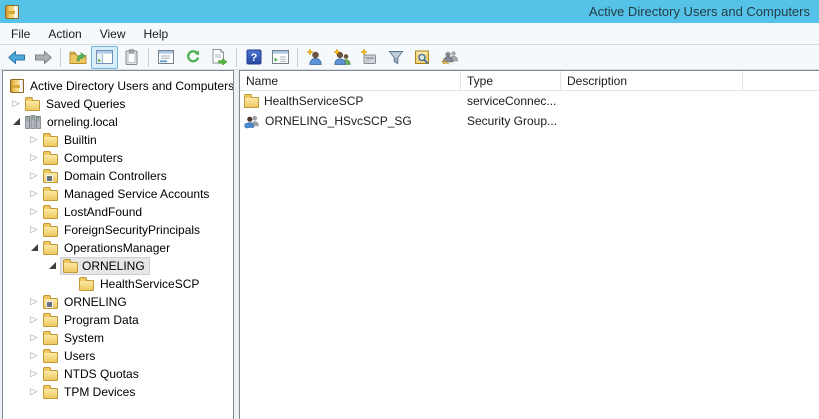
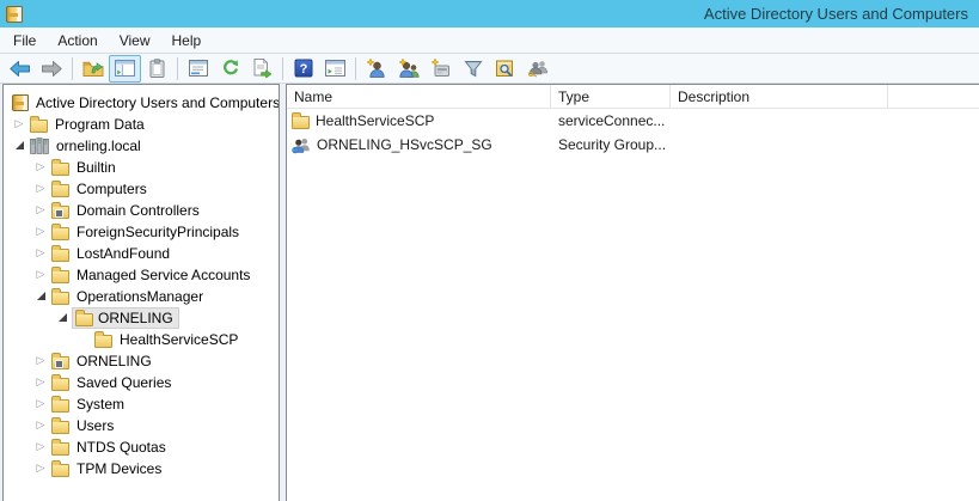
  Active Directory Users and Computers
  File
  Action
  View
  Help
  ?
  Active Directory Users and Computers
  ▷
- Saved Queries
+ Program Data
  orneling.local
  ▷
  Builtin
  ▷
  Computers
  ▷
  Domain Controllers
  ▷
- Managed Service Accounts
+ ForeignSecurityPrincipals
  ▷
  LostAndFound
  ▷
- ForeignSecurityPrincipals
+ Managed Service Accounts
  OperationsManager
  ORNELING
  HealthServiceSCP
  ▷
  ORNELING
  ▷
- Program Data
+ Saved Queries
  ▷
  System
  ▷
  Users
  ▷
  NTDS Quotas
  ▷
  TPM Devices
  Name
  Type
  Description
  HealthServiceSCP
  serviceConnec...
  ORNELING_HSvcSCP_SG
  Security Group...
